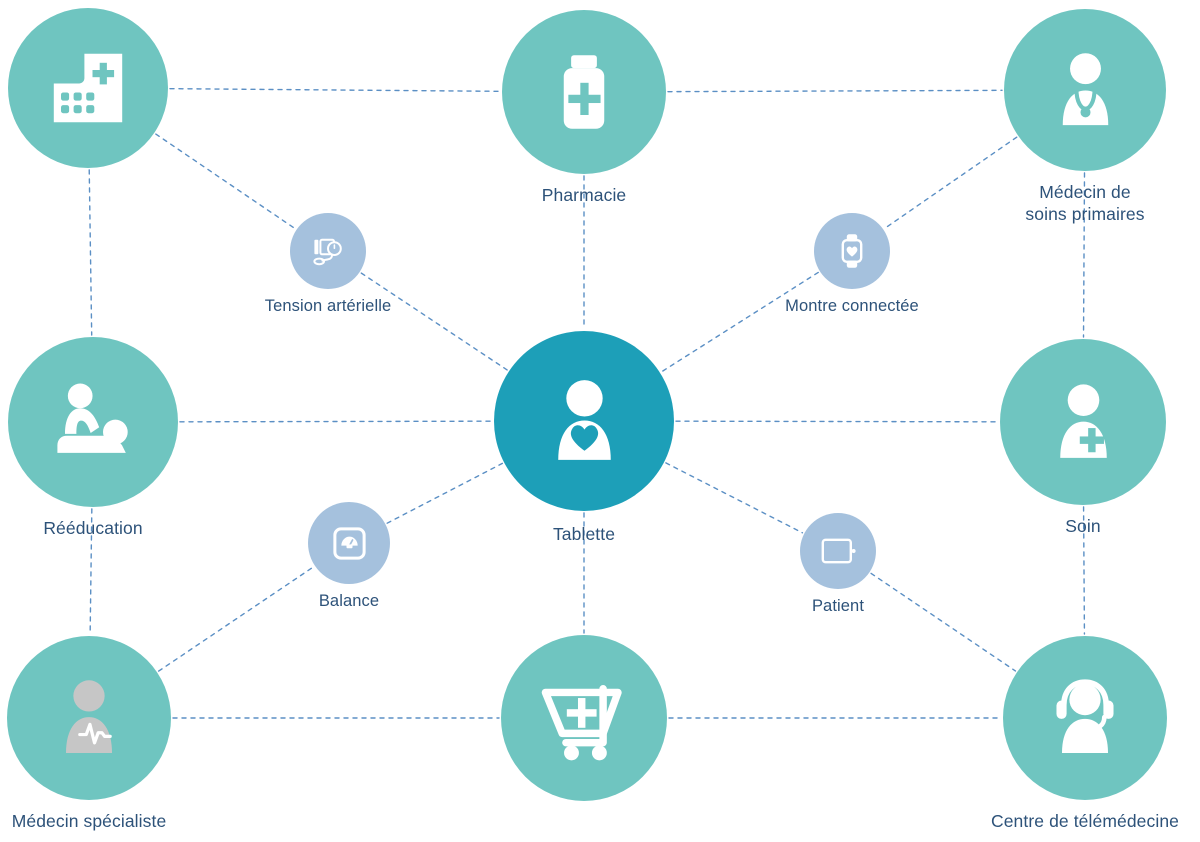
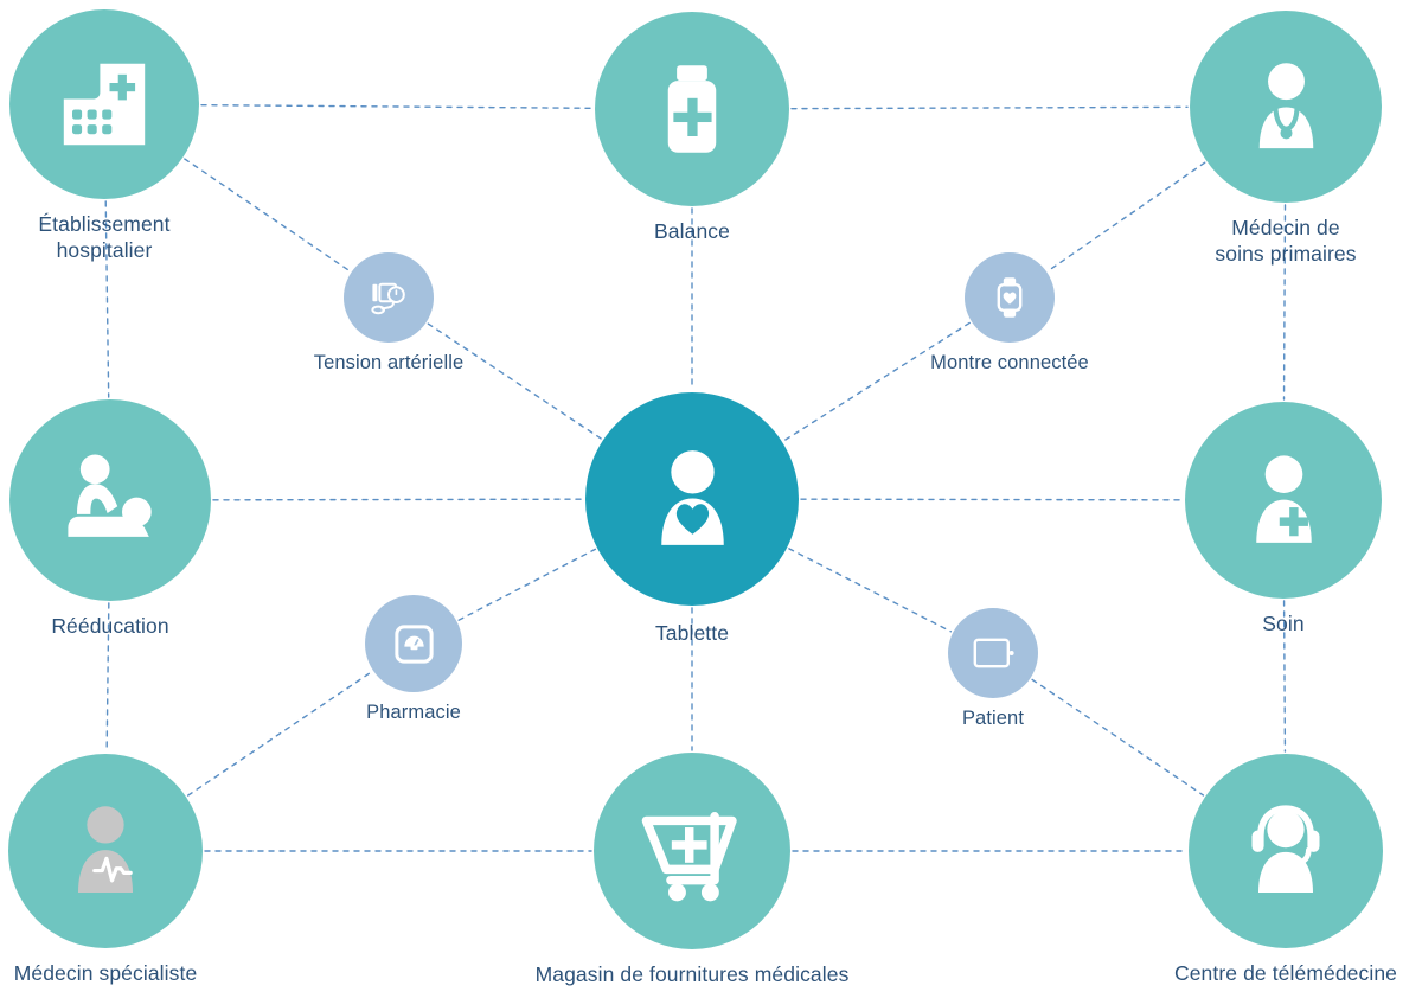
+ Établissement
+ hospitalier
- Pharmacie
+ Balance
  Médecin de
  soins primaires
  Tension artérielle
  Montre connectée
  Rééducation
  Tablette
  Soin
- Balance
+ Pharmacie
  Patient
  Médecin spécialiste
+ Magasin de fournitures médicales
  Centre de télémédecine
